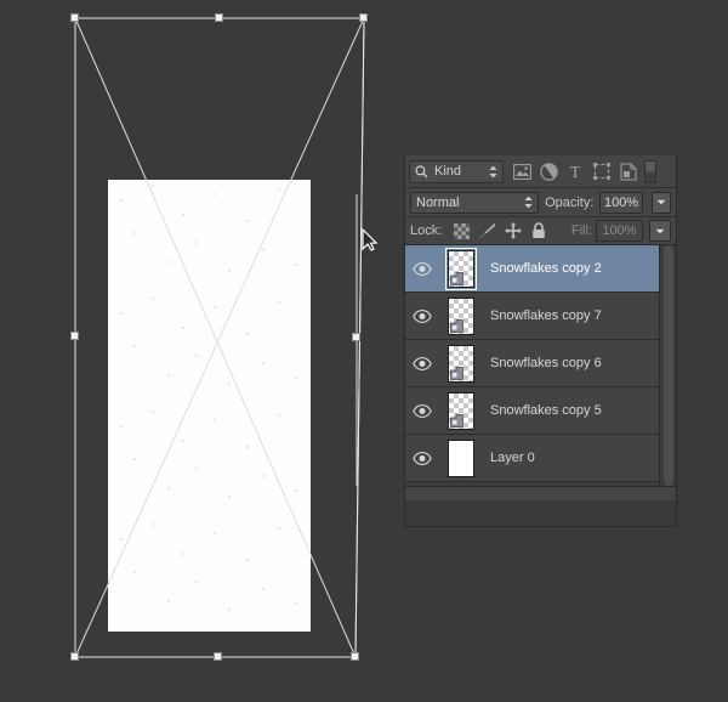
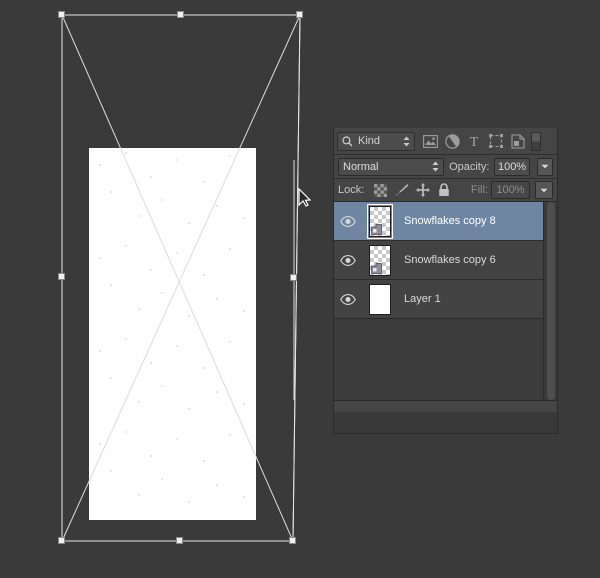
  Kind
  T
  Normal
  Opacity:
  100%
  Lock:
  Fill:
  100%
- Snowflakes copy 2
+ Snowflakes copy 8
- Snowflakes copy 7
  Snowflakes copy 6
- Snowflakes copy 5
- Layer 0
+ Layer 1
